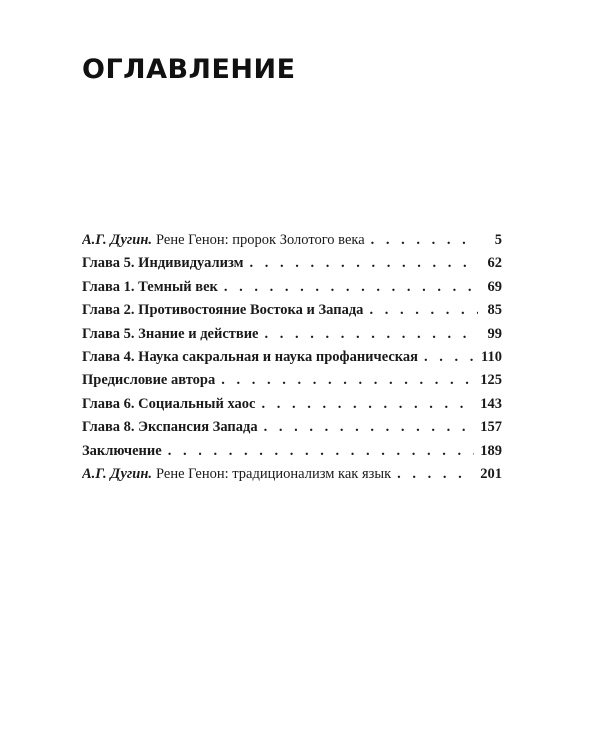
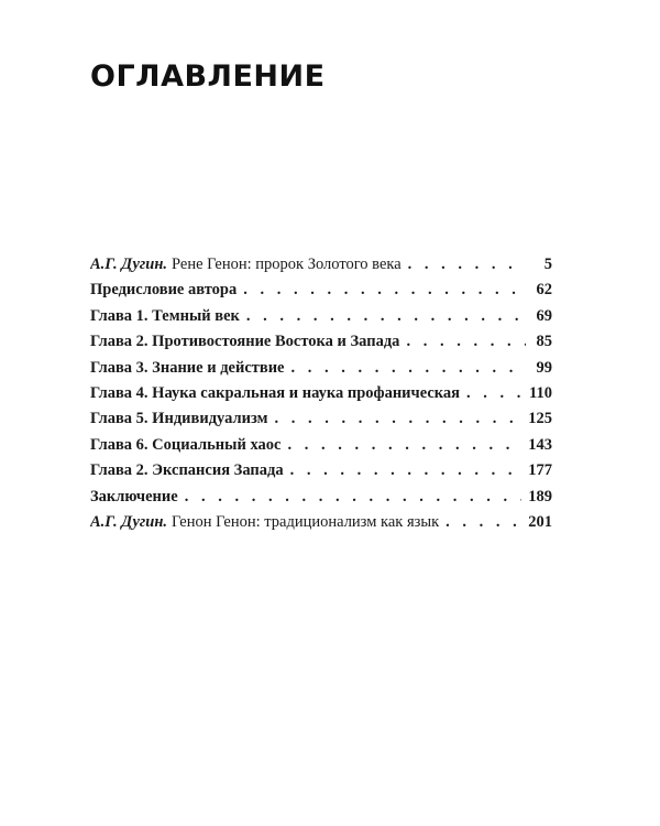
  ОГЛАВЛЕНИЕ
  А.Г. Дугин.
  Рене Генон: пророк Золотого века
  5
- Глава 5. Индивидуализм
+ Предисловие автора
  62
  Глава 1. Темный век
  69
  Глава 2. Противостояние Востока и Запада
  85
- Глава 5. Знание и действие
+ Глава 3. Знание и действие
  99
  Глава 4. Наука сакральная и наука профаническая
  110
- Предисловие автора
+ Глава 5. Индивидуализм
  125
  Глава 6. Социальный хаос
  143
- Глава 8. Экспансия Запада
+ Глава 2. Экспансия Запада
- 157
+ 177
  Заключение
  189
  А.Г. Дугин.
- Рене Генон: традиционализм как язык
+ Генон Генон: традиционализм как язык
  201
